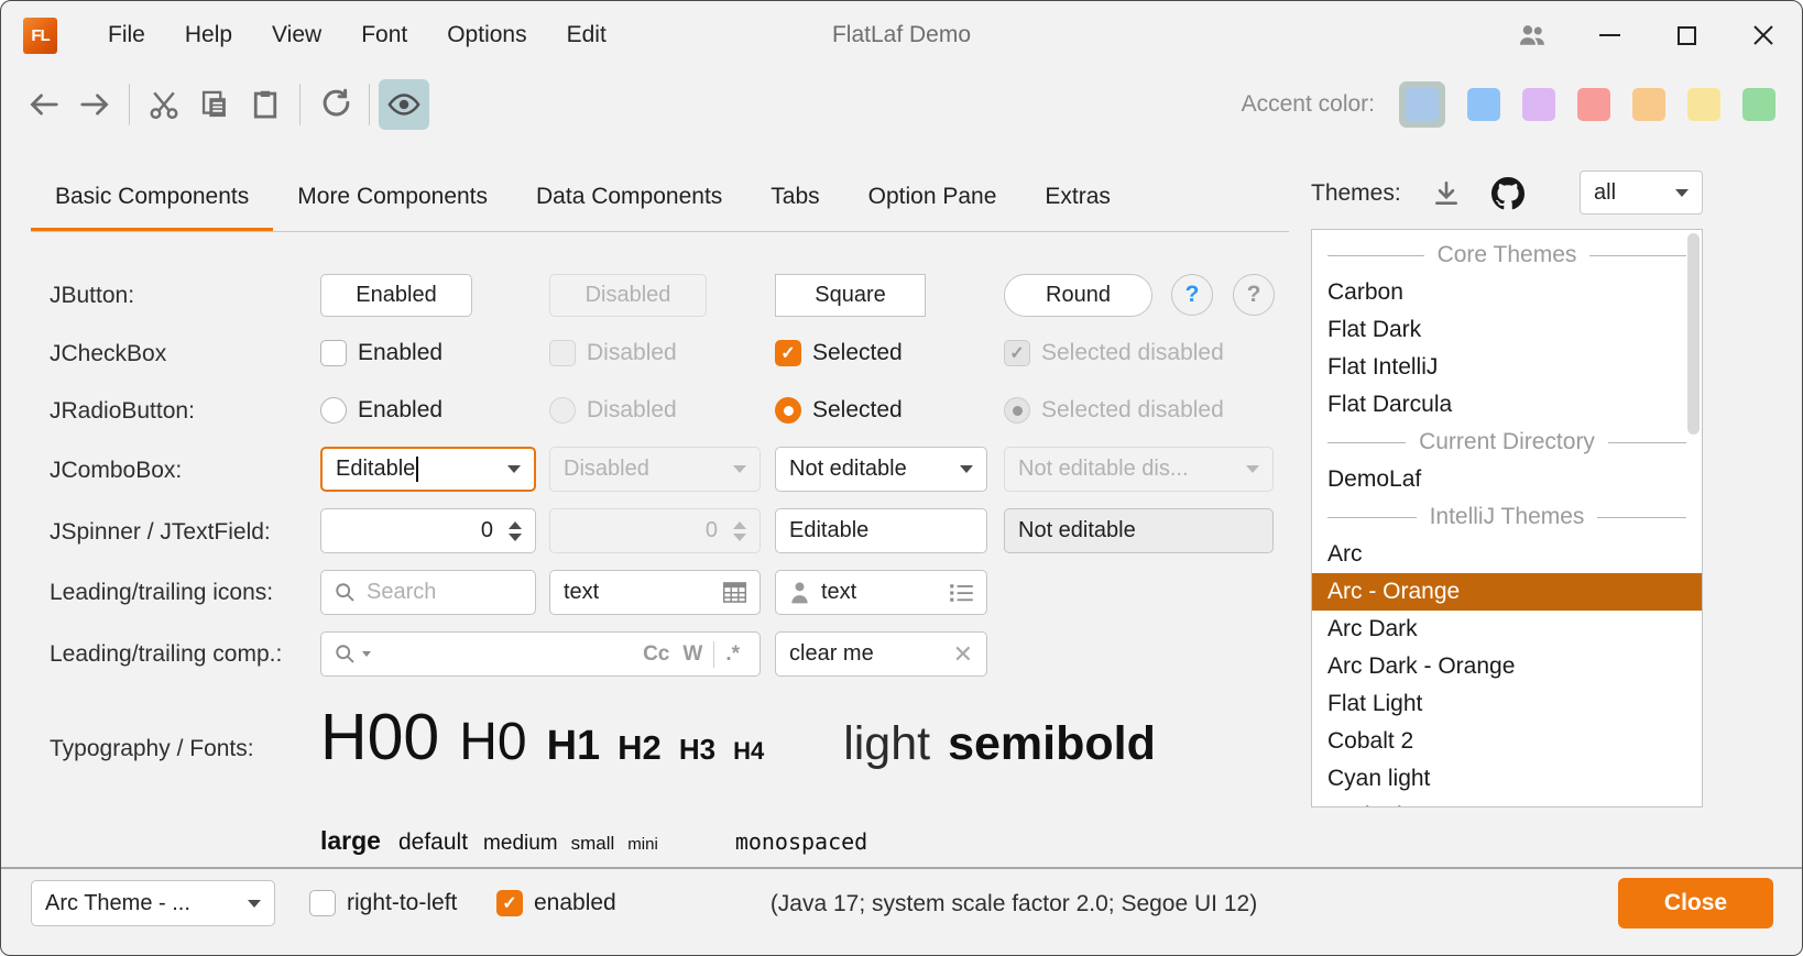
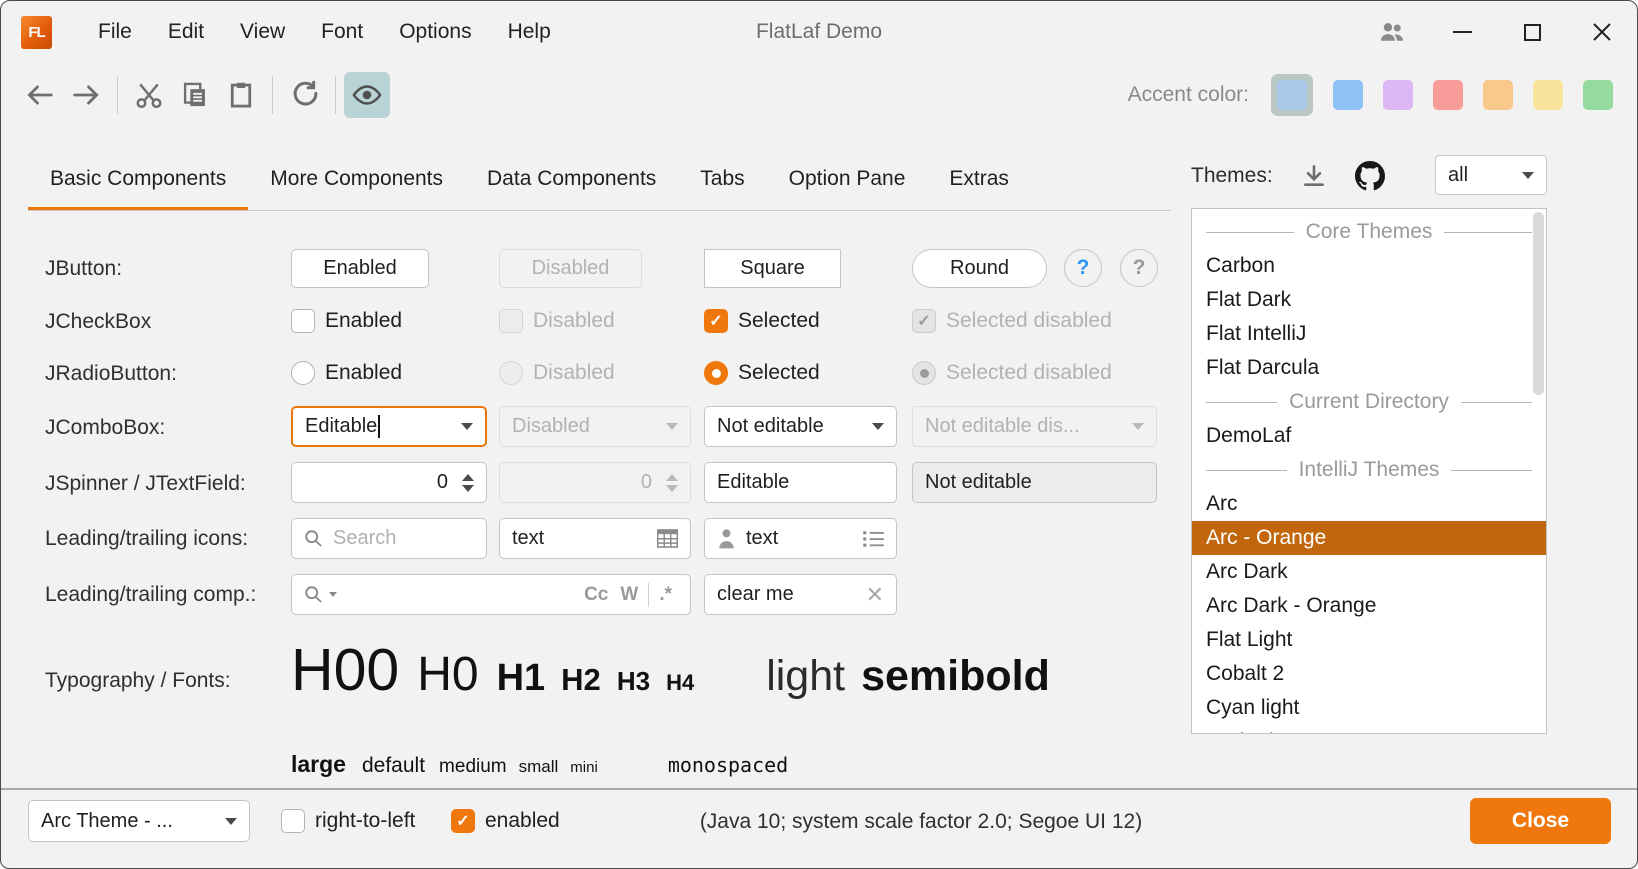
  FL
  File
- Help
+ Edit
  View
  Font
  Options
- Edit
+ Help
  FlatLaf Demo
  Accent color:
  Basic Components
  More Components
  Data Components
  Tabs
  Option Pane
  Extras
  Themes:
  all
  Core Themes
  Carbon
  Flat Dark
  Flat IntelliJ
  Flat Darcula
  Current Directory
  DemoLaf
  IntelliJ Themes
  Arc
  Arc - Orange
  Arc Dark
  Arc Dark - Orange
  Flat Light
  Cobalt 2
  Cyan light
  JButton:
  Enabled
  Disabled
  Square
  Round
  ?
  ?
  JCheckBox
  Enabled
  Disabled
  ✓
  Selected
  ✓
  Selected disabled
  JRadioButton:
  Enabled
  Disabled
  Selected
  Selected disabled
  JComboBox:
  Editable
  Disabled
  Not editable
  Not editable dis...
  JSpinner / JTextField:
  0
  0
  Editable
  Not editable
  Leading/trailing icons:
  Search
  text
  text
  Leading/trailing comp.:
  Cc
  W
  .*
  clear me
  ✕
  Typography / Fonts:
  H00
  H0
  H1
  H2
  H3
  H4
  light
  semibold
  large
  default
  medium
  small
  mini
  monospaced
  Arc Theme - ...
  right-to-left
  ✓
  enabled
- (Java 17; system scale factor 2.0; Segoe UI 12)
+ (Java 10; system scale factor 2.0; Segoe UI 12)
  Close
